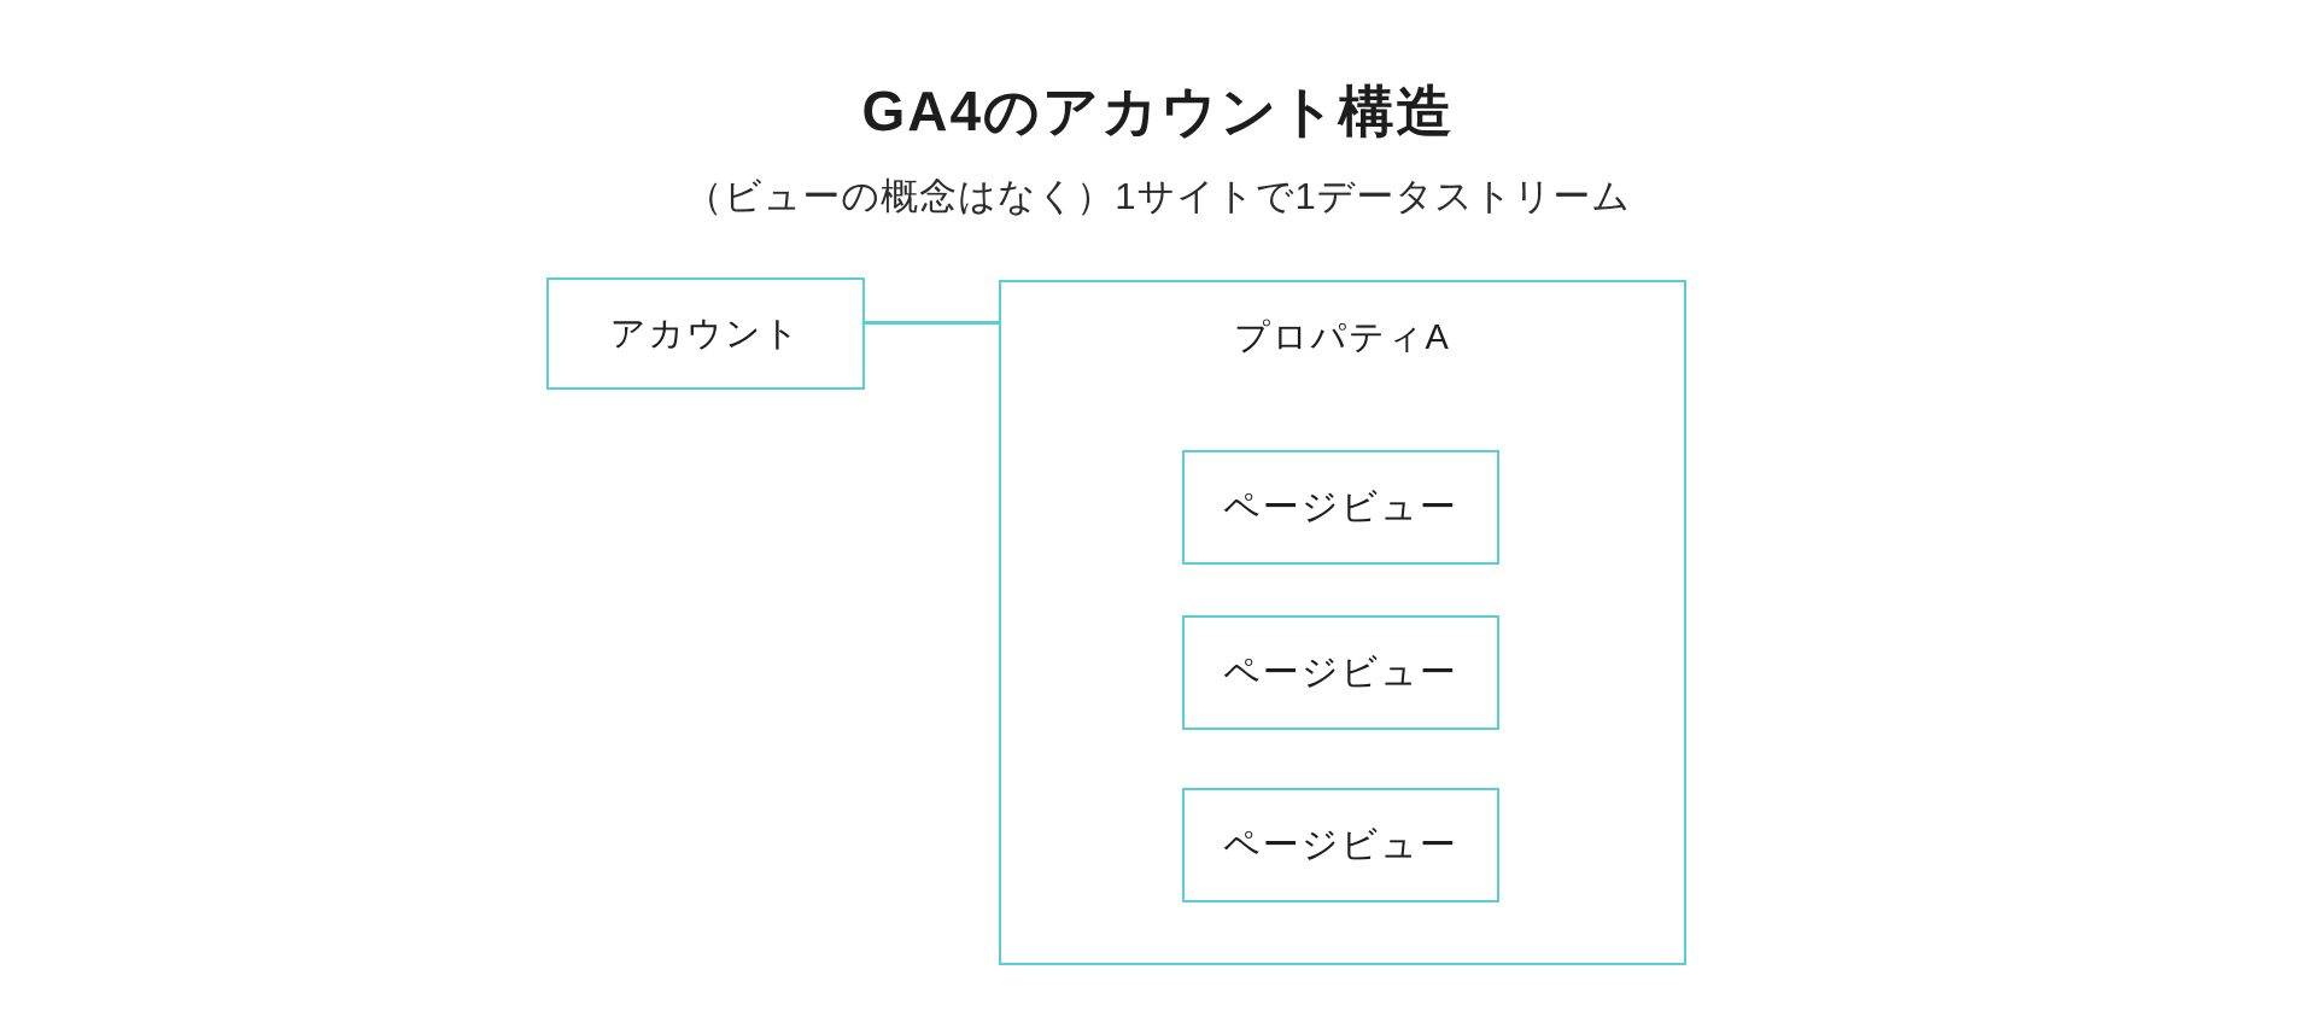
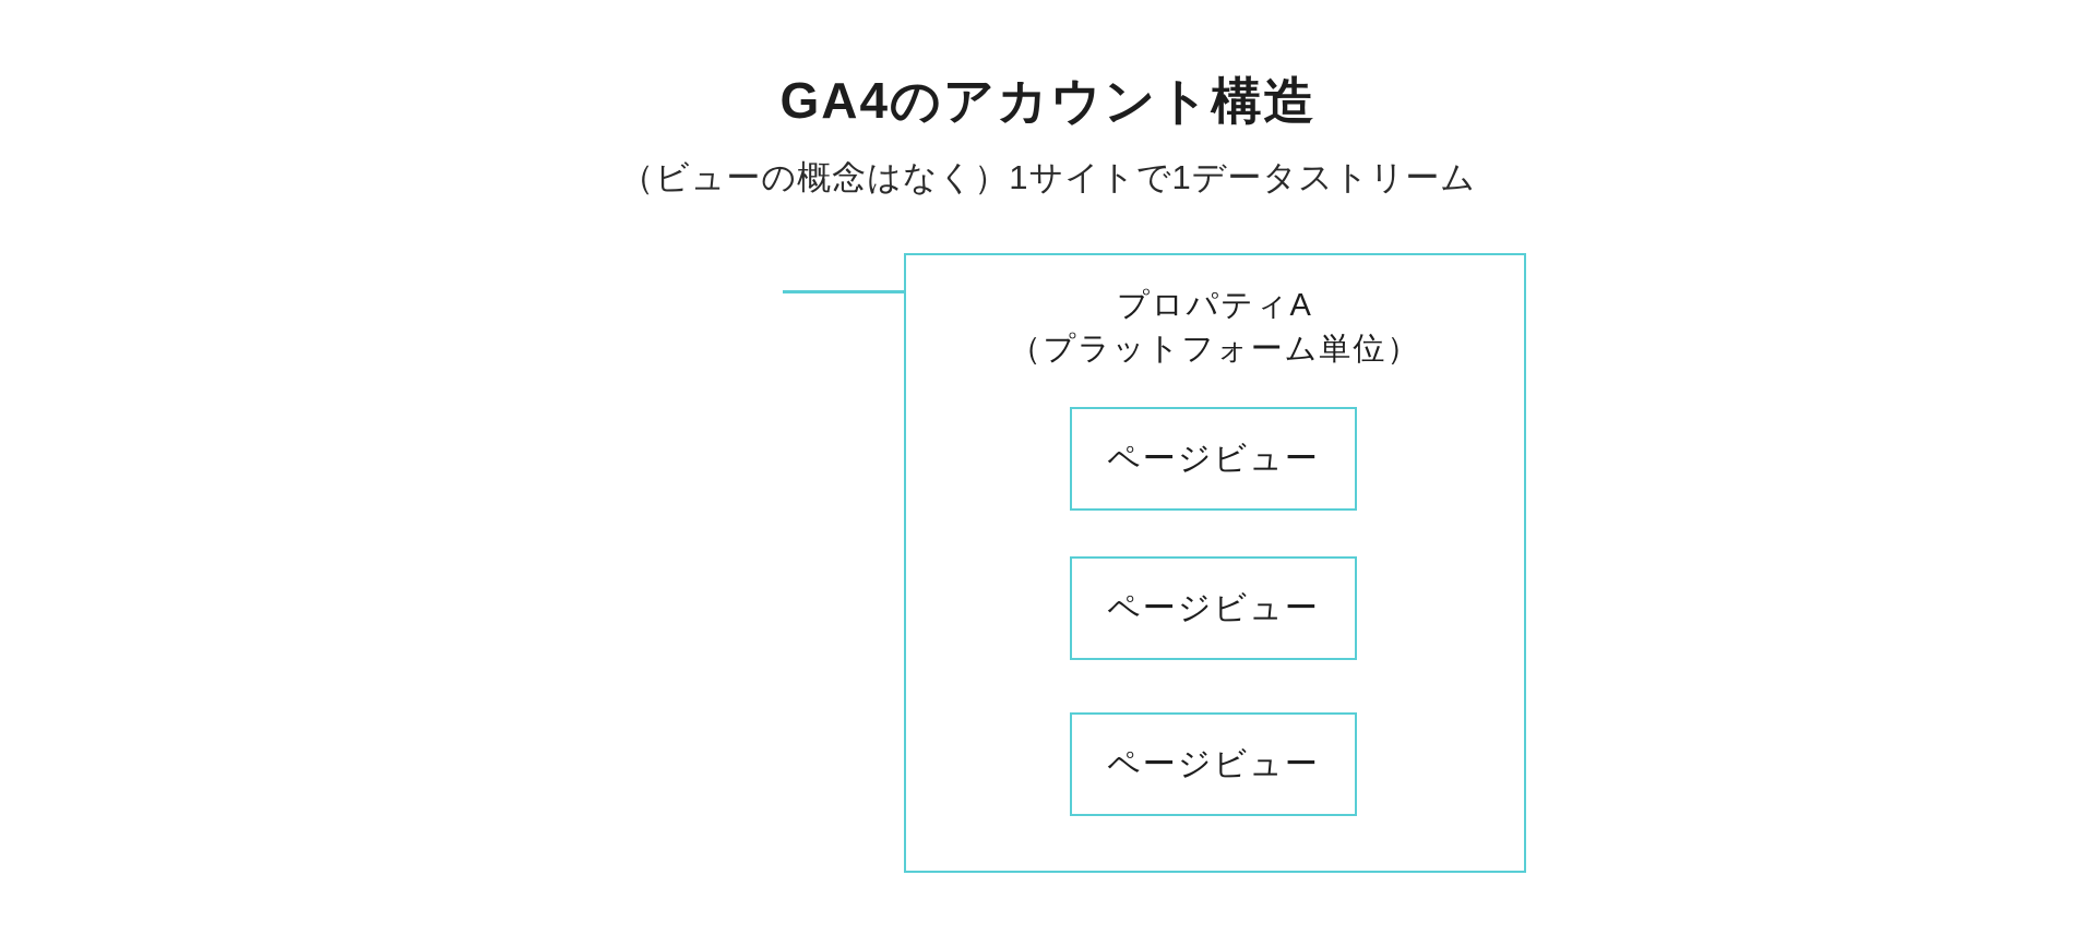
  GA4のアカウント構造
  （ビューの概念はなく）1サイトで1データストリーム
- アカウント
  プロパティA
+ （プラットフォーム単位）
  ページビュー
  ページビュー
  ページビュー
